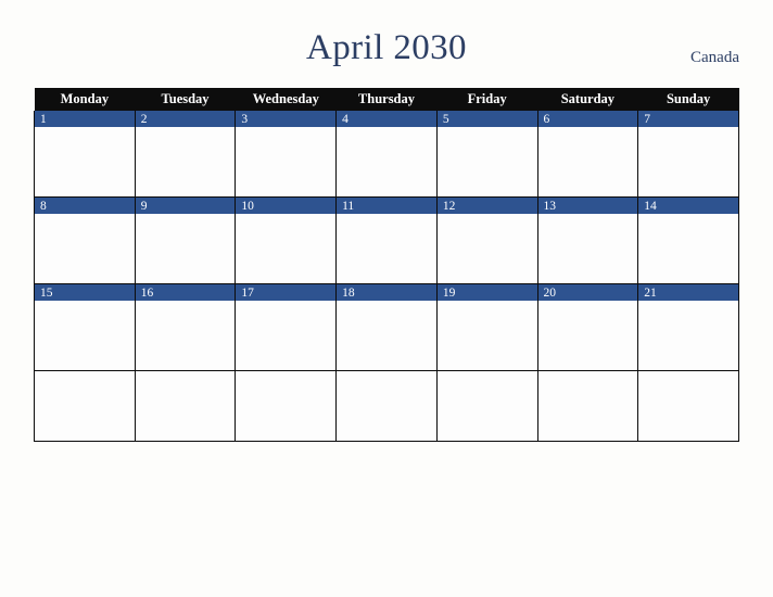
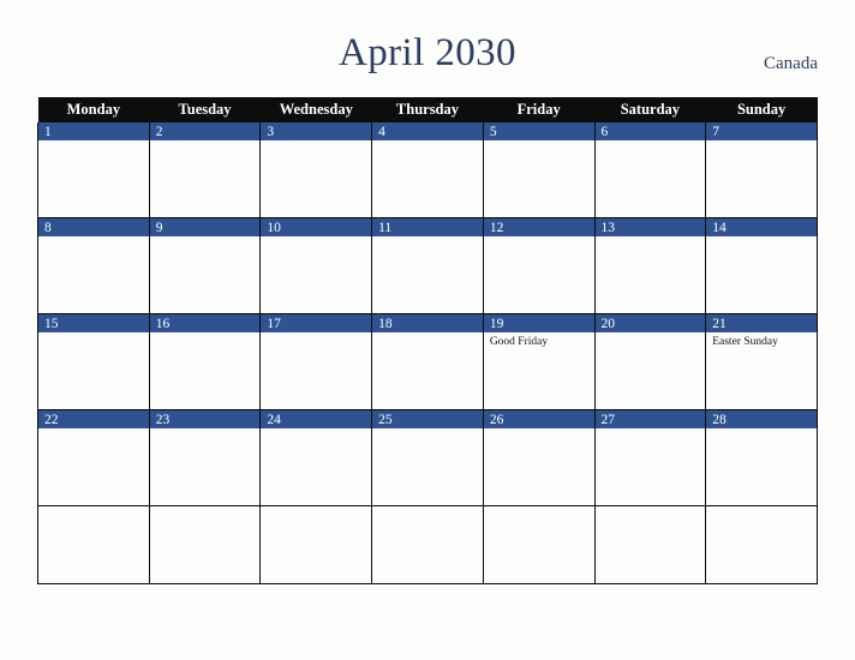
  April 2030
  Canada
  Monday	Tuesday	Wednesday	Thursday	Friday	Saturday	Sunday
  1	2	3	4	5	6	7
  8	9	10	11	12	13	14
  15	16	17	18	19	20	21
+ 				Good Friday		Easter Sunday
+ 22	23	24	25	26	27	28
